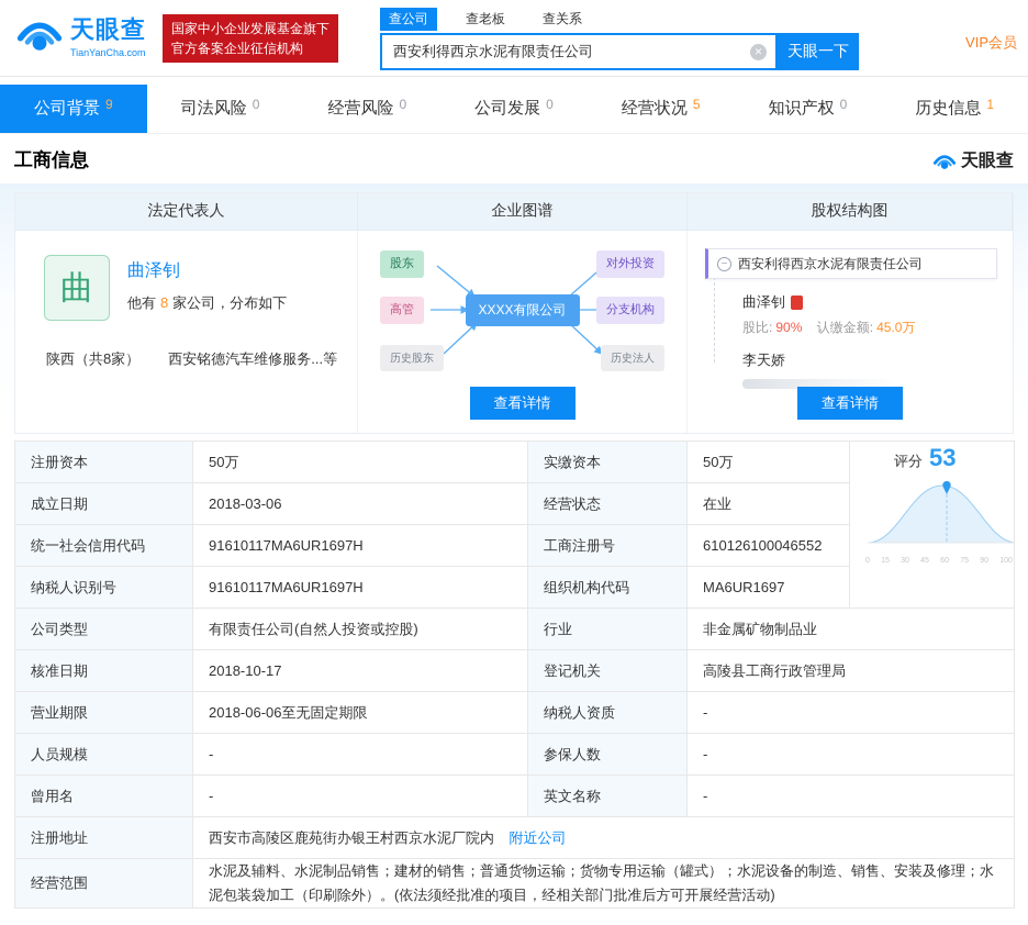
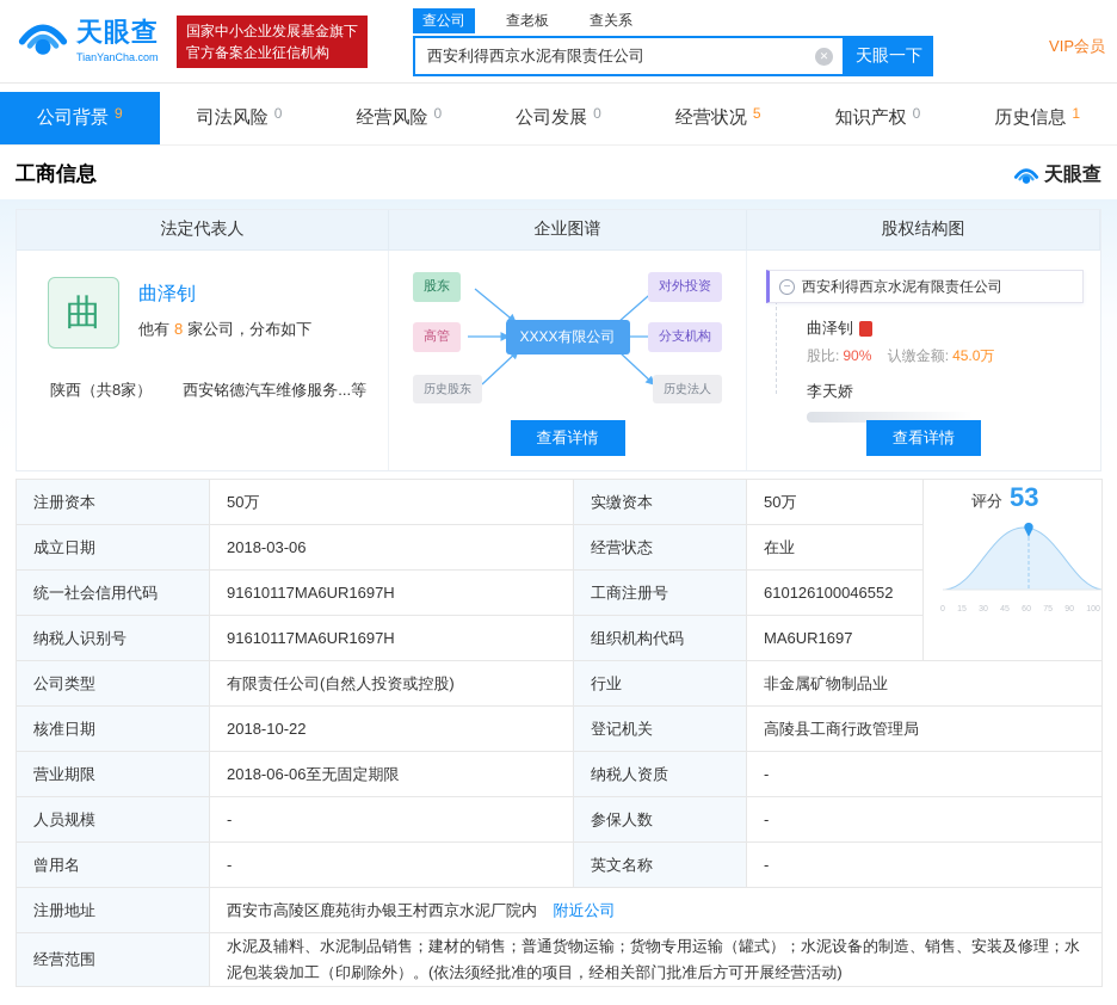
  天眼查
  TianYanCha.com
  国家中小企业发展基金旗下
  官方备案企业征信机构
  查公司
  查老板
  查关系
  西安利得西京水泥有限责任公司
  天眼一下
  VIP会员
  公司背景
  9
  司法风险
  0
  经营风险
  0
  公司发展
  0
  经营状况
  5
  知识产权
  0
  历史信息
  1
  工商信息
  天眼查
  法定代表人
  企业图谱
  股权结构图
  曲
  曲泽钊
  他有 8 家公司，分布如下
  陕西（共8家）
  西安铭德汽车维修服务...等
  股东
  高管
  历史股东
  XXXX有限公司
  对外投资
  分支机构
  历史法人
  查看详情
  西安利得西京水泥有限责任公司
  曲泽钊
  股比: 90% 认缴金额: 45.0万
  李天娇
  查看详情
  成立日期	2018-03-06	经营状态	在业
  统一社会信用代码	91610117MA6UR1697H	工商注册号	610126100046552
  纳税人识别号	91610117MA6UR1697H	组织机构代码	MA6UR1697
  公司类型	有限责任公司(自然人投资或控股)	行业	非金属矿物制品业
- 核准日期	2018-10-17	登记机关	高陵县工商行政管理局
+ 核准日期	2018-10-22	登记机关	高陵县工商行政管理局
  营业期限	2018-06-06至无固定期限	纳税人资质	-
  人员规模	-	参保人数	-
  曾用名	-	英文名称	-
  注册地址	西安市高陵区鹿苑街办银王村西京水泥厂院内 附近公司
  经营范围	水泥及辅料、水泥制品销售；建材的销售；普通货物运输；货物专用运输（罐式）；水泥设备的制造、销售、安装及修理；水泥包装袋加工（印刷除外）。(依法须经批准的项目，经相关部门批准后方可开展经营活动)
